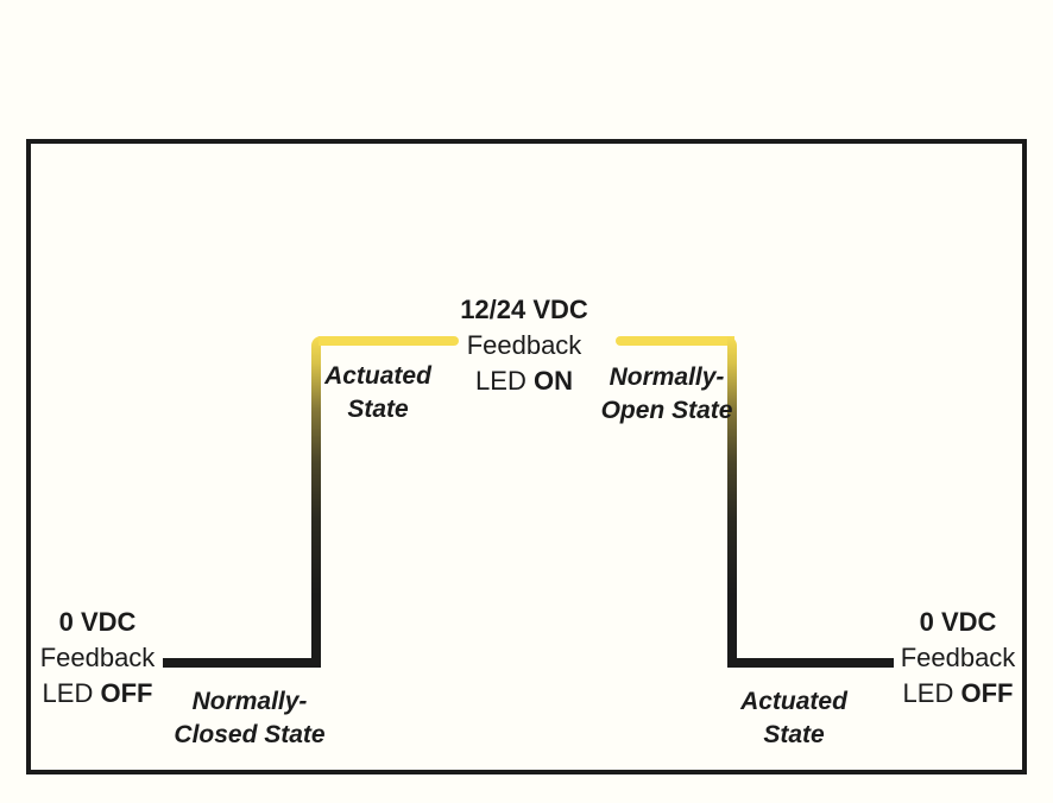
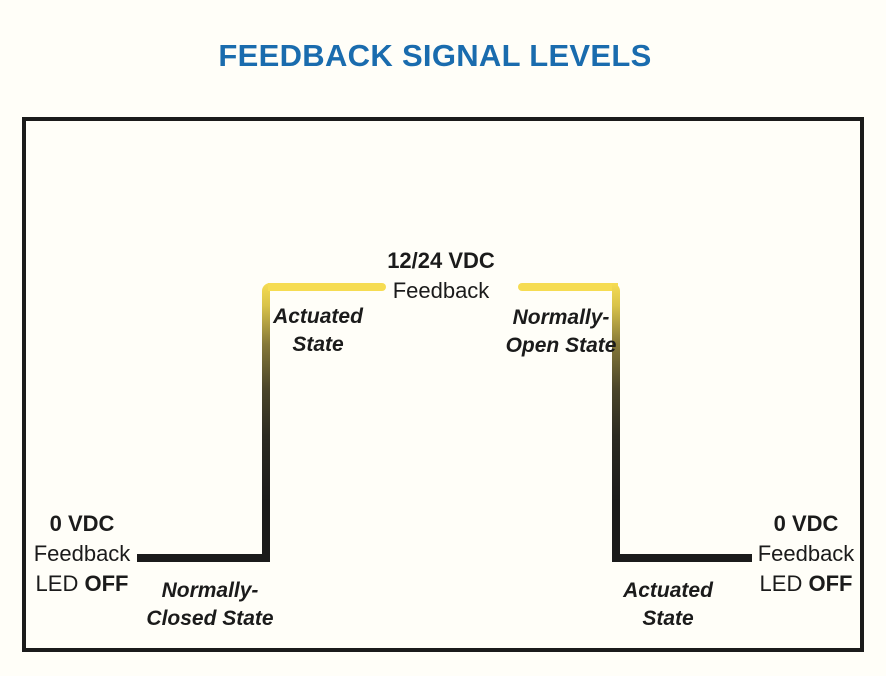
+ FEEDBACK SIGNAL LEVELS
  0 VDC
  Feedback
  LED OFF
  12/24 VDC
  Feedback
- LED ON
  0 VDC
  Feedback
  LED OFF
  Actuated
  State
  Normally-
  Open State
  Normally-
  Closed State
  Actuated
  State
